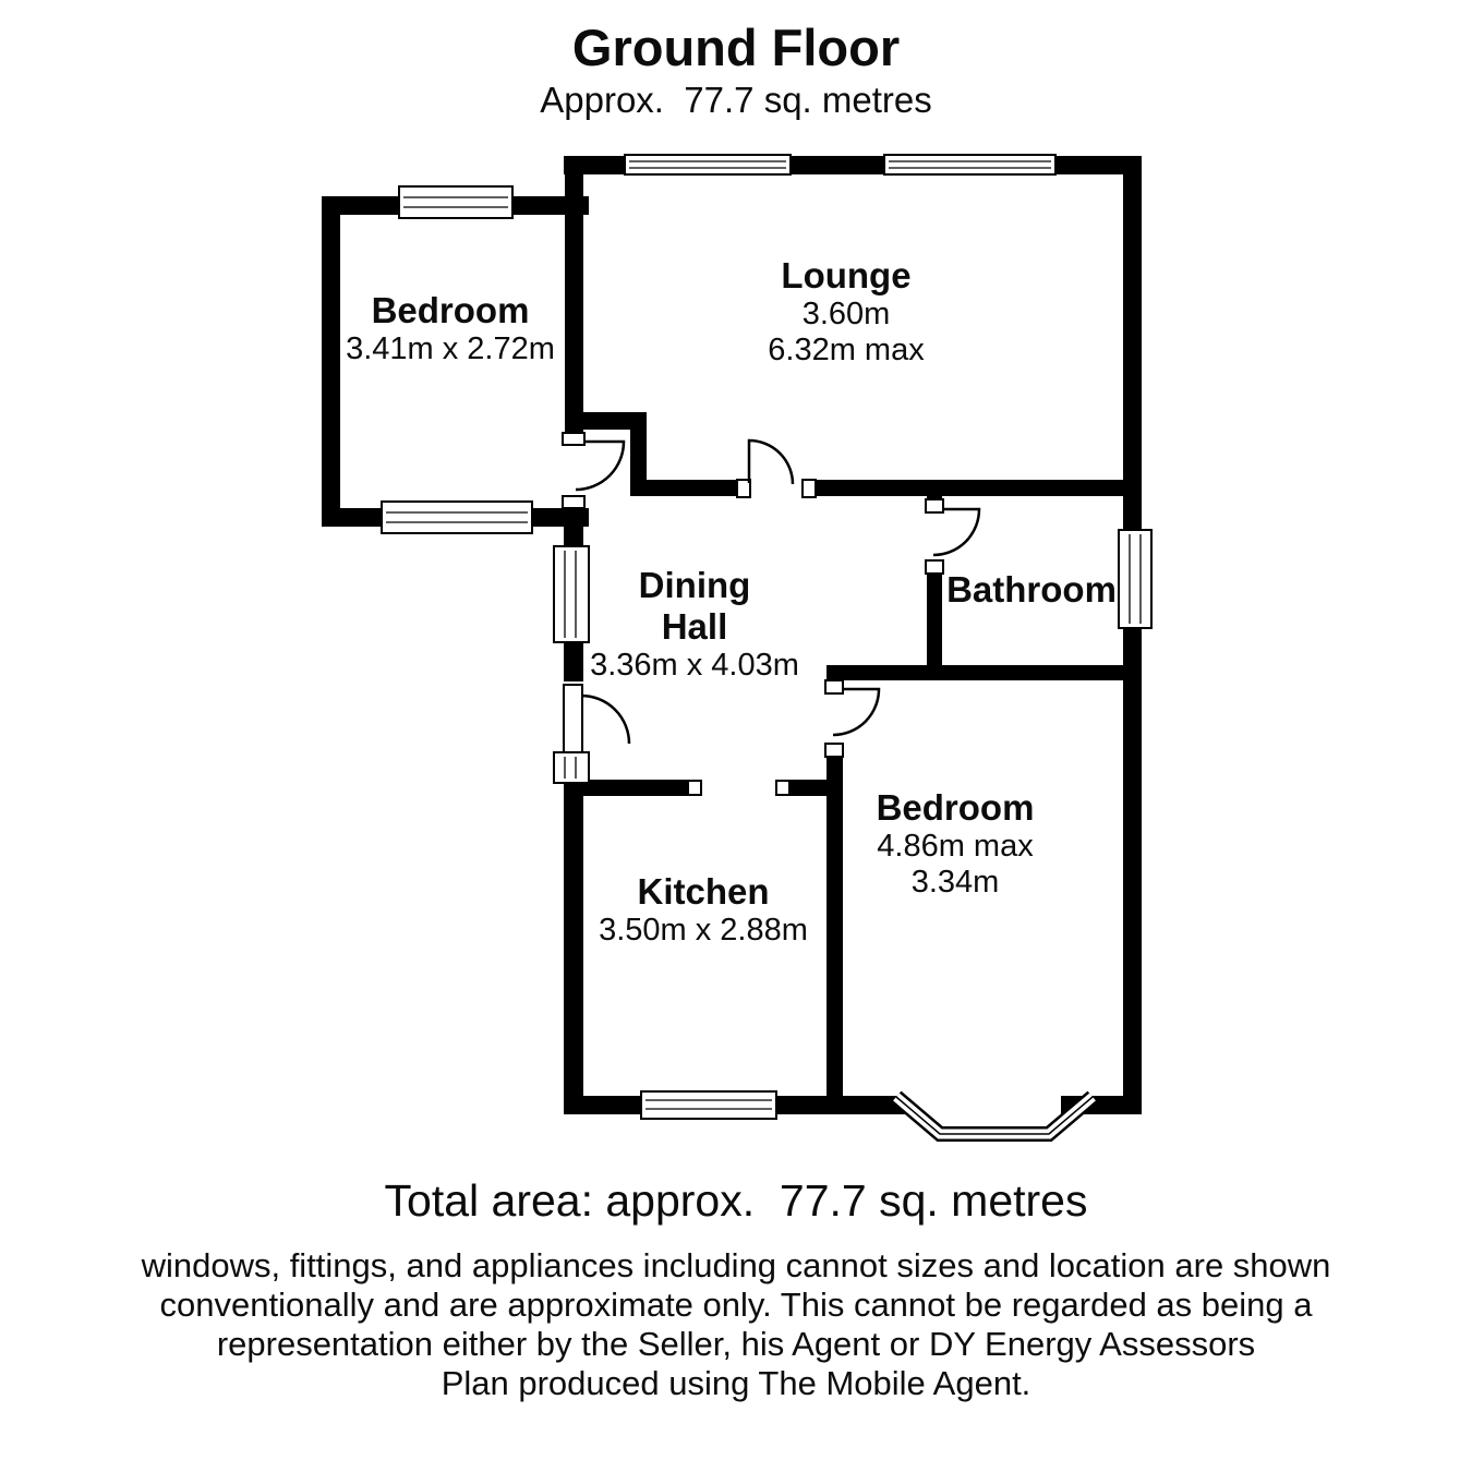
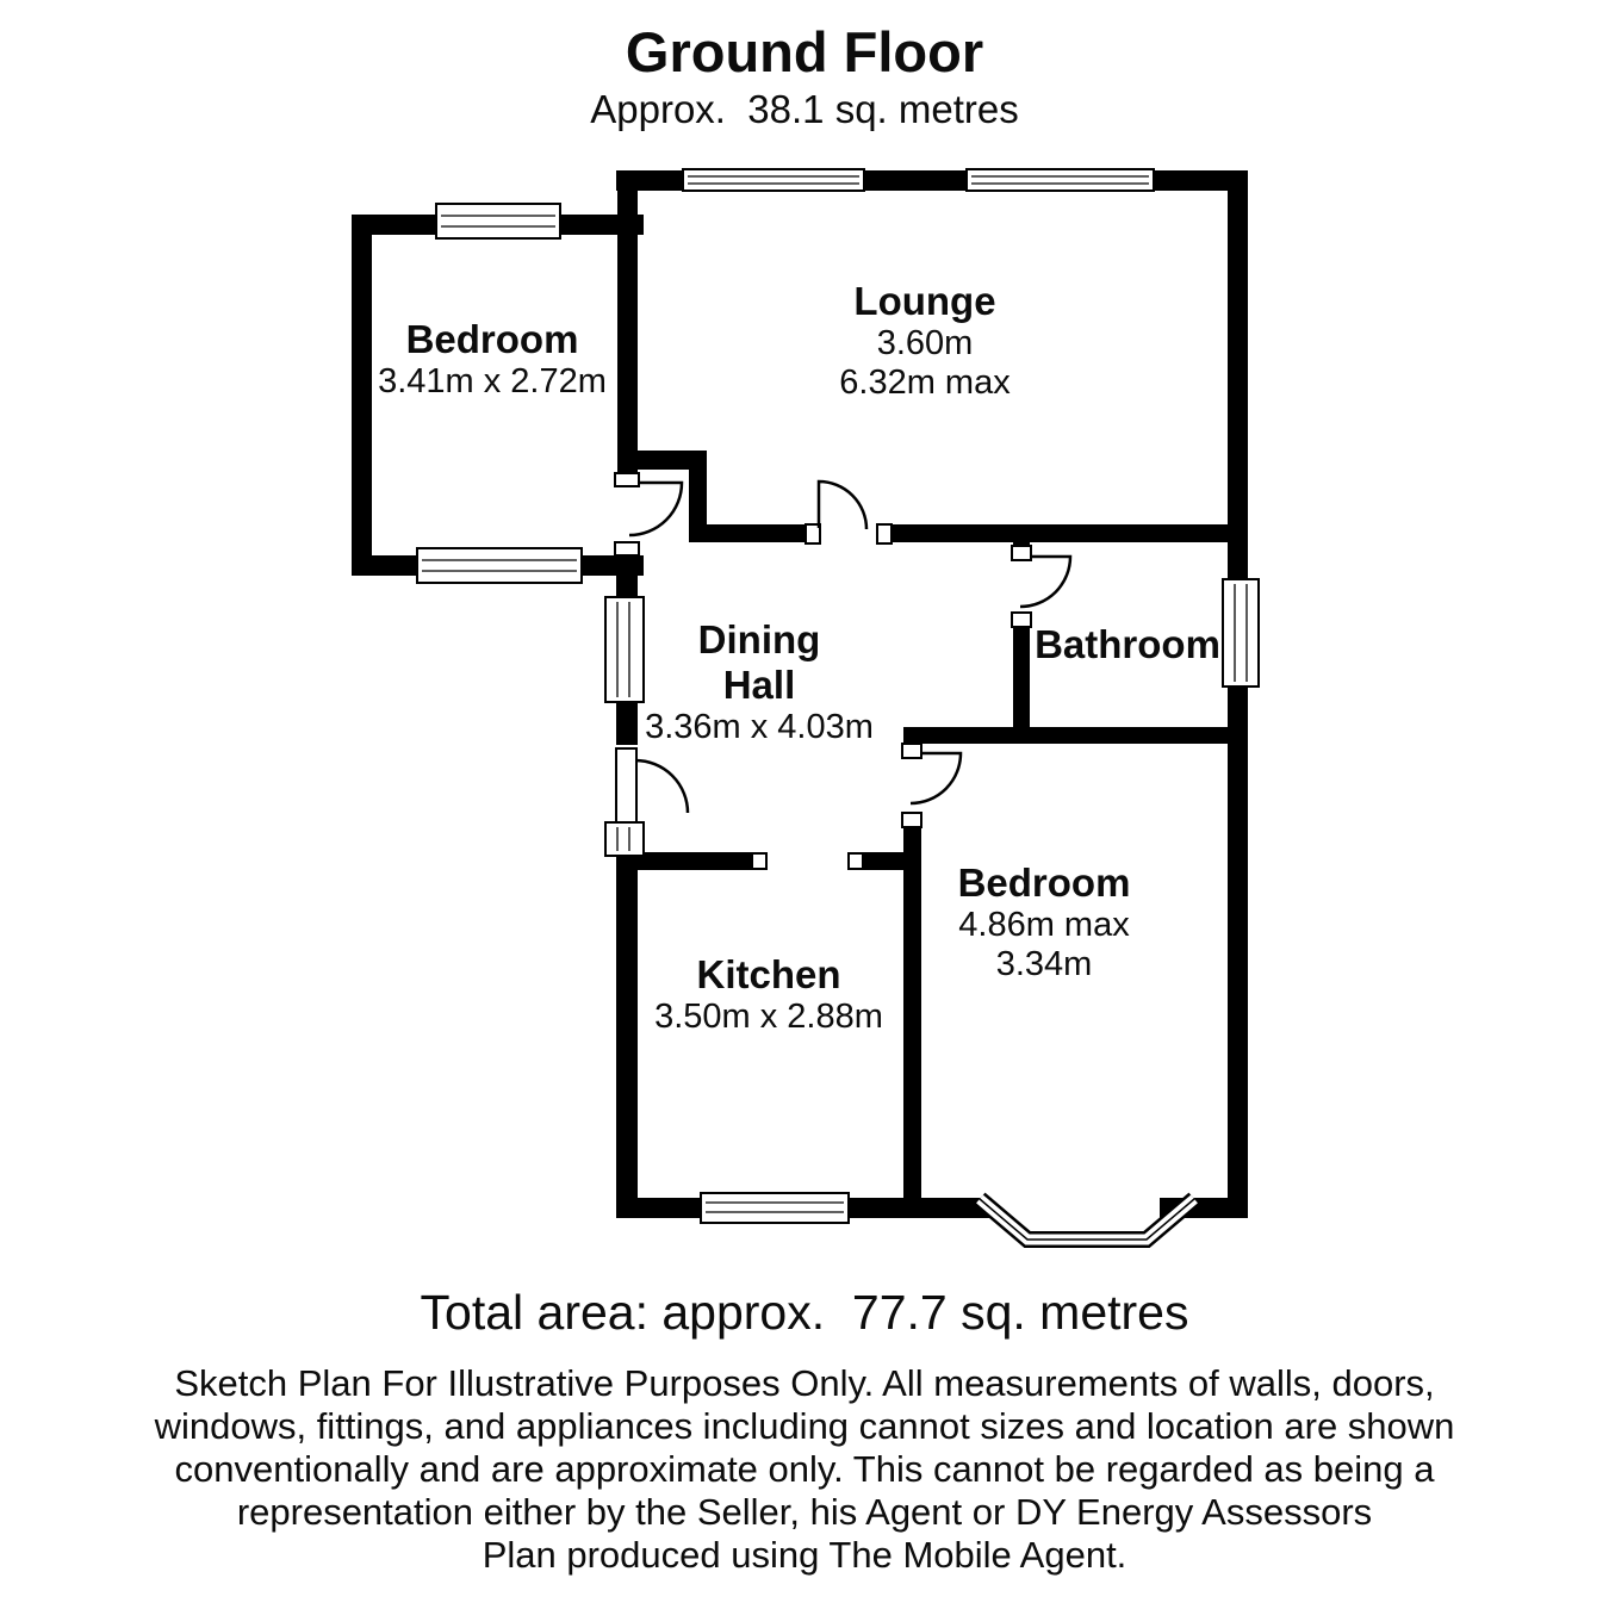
  Ground Floor
- Approx. 77.7 sq. metres
+ Approx. 38.1 sq. metres
  Bedroom
  3.41m x 2.72m
  Lounge
  3.60m
  6.32m max
  Dining
  Hall
  3.36m x 4.03m
  Bathroom
  Kitchen
  3.50m x 2.88m
  Bedroom
  4.86m max
  3.34m
  Total area: approx. 77.7 sq. metres
+ Sketch Plan For Illustrative Purposes Only. All measurements of walls, doors,
  windows, fittings, and appliances including cannot sizes and location are shown
  conventionally and are approximate only. This cannot be regarded as being a
  representation either by the Seller, his Agent or DY Energy Assessors
  Plan produced using The Mobile Agent.
